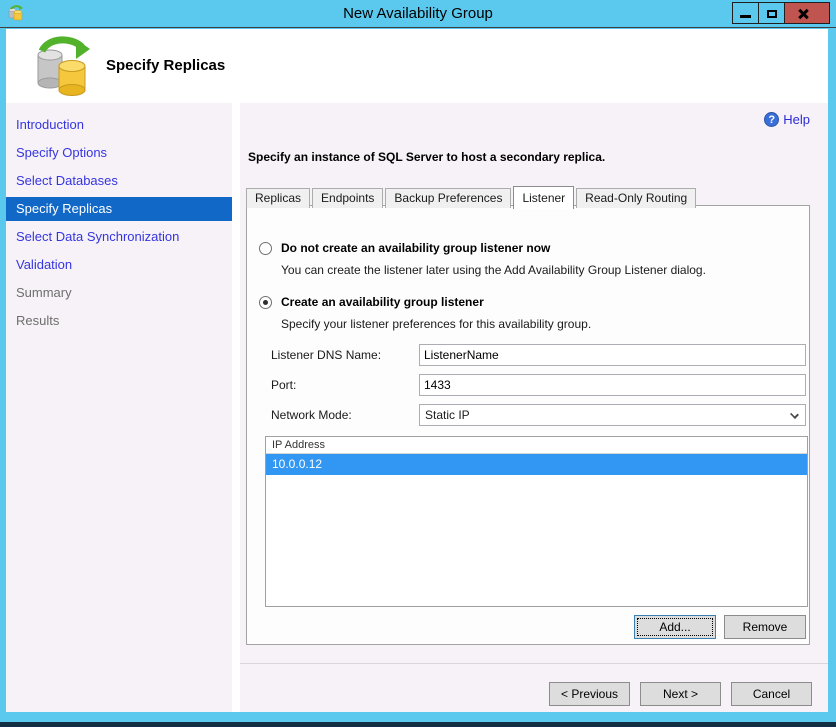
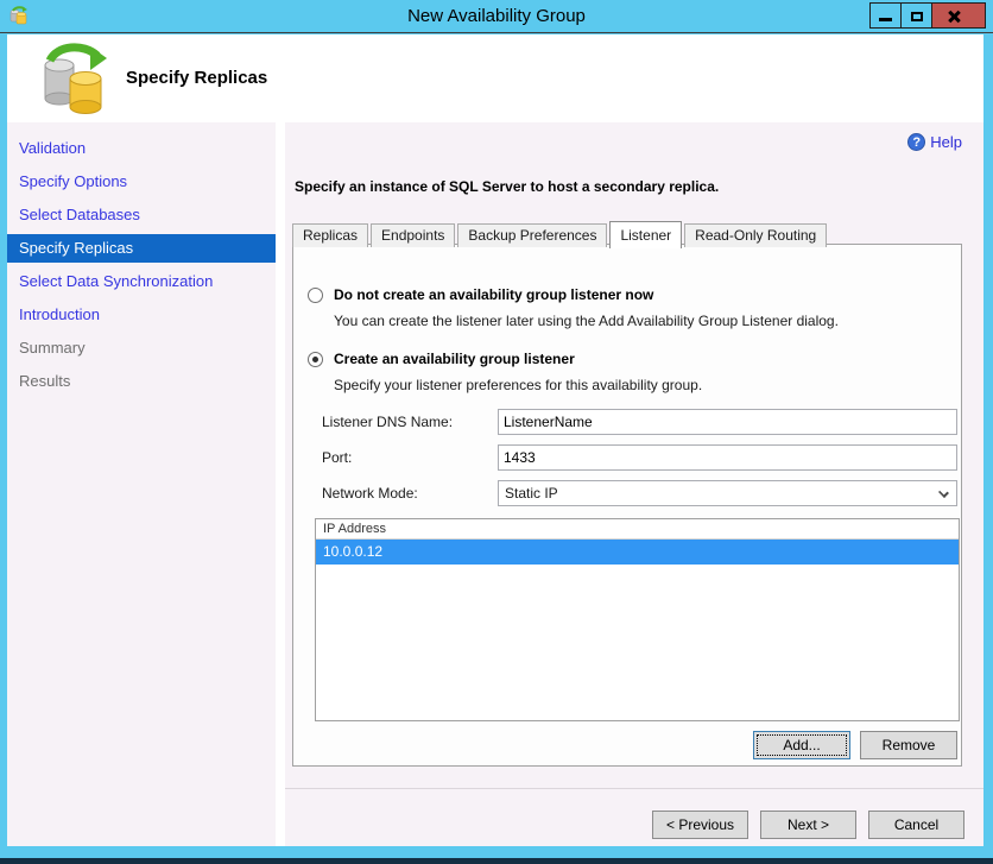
  New Availability Group
  Specify Replicas
- Introduction
+ Validation
  Specify Options
  Select Databases
  Specify Replicas
  Select Data Synchronization
- Validation
+ Introduction
  Summary
  Results
  ?
  Help
  Specify an instance of SQL Server to host a secondary replica.
  Replicas
  Endpoints
  Backup Preferences
  Listener
  Read-Only Routing
  Do not create an availability group listener now
  You can create the listener later using the Add Availability Group Listener dialog.
  Create an availability group listener
  Specify your listener preferences for this availability group.
  Listener DNS Name:
  ListenerName
  Port:
  1433
  Network Mode:
  Static IP
  IP Address
  10.0.0.12
  Add...
  Remove
  < Previous
  Next >
  Cancel
